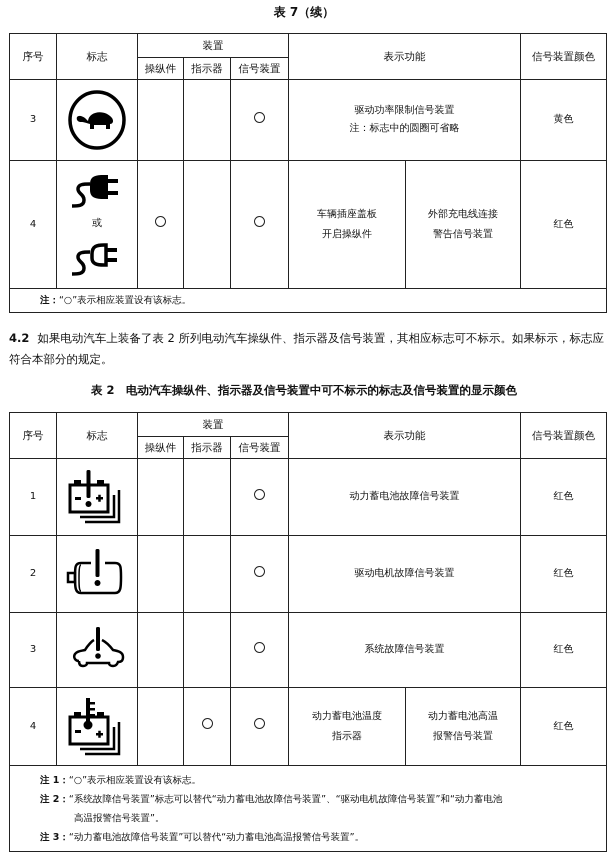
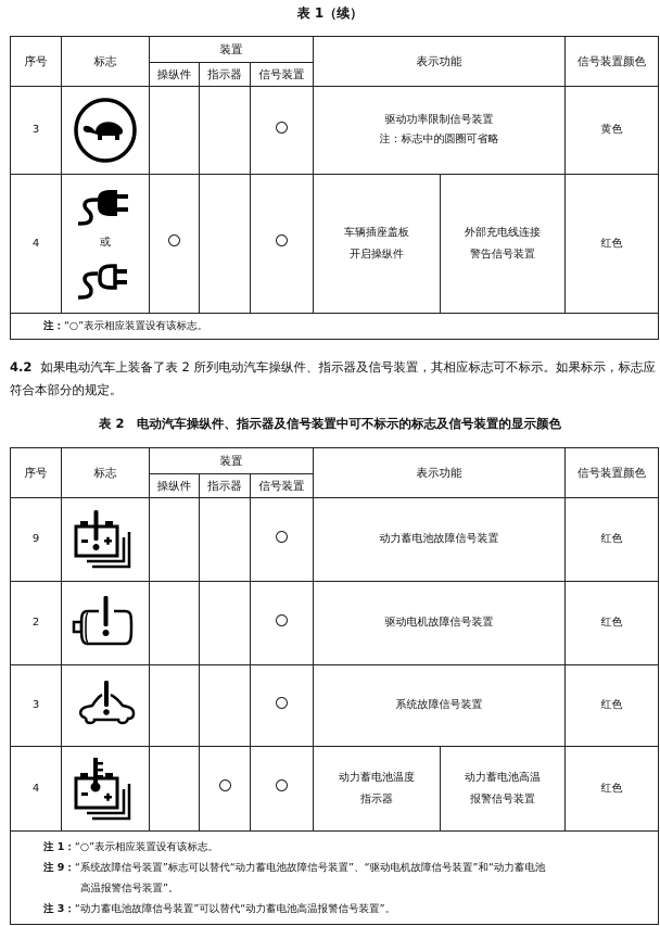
- 表 7（续）
+ 表 1（续）
  序号	标志	装置	表示功能	信号装置颜色
  操纵件	指示器	信号装置
  3					驱动功率限制信号装置 注：标志中的圆圈可省略	黄色
  4	或				车辆插座盖板 开启操纵件	外部充电线连接 警告信号装置	红色
  注：“○”表示相应装置设有该标志。
  4.2 如果电动汽车上装备了表 2 所列电动汽车操纵件、指示器及信号装置，其相应标志可不标示。如果标示，标志应符合本部分的规定。
  表 2 电动汽车操纵件、指示器及信号装置中可不标示的标志及信号装置的显示颜色
  序号	标志	装置	表示功能	信号装置颜色
  操纵件	指示器	信号装置
- 1					动力蓄电池故障信号装置	红色
+ 9					动力蓄电池故障信号装置	红色
  2					驱动电机故障信号装置	红色
  3					系统故障信号装置	红色
  4					动力蓄电池温度 指示器	动力蓄电池高温 报警信号装置	红色
- 注 1：“○”表示相应装置设有该标志。 注 2：“系统故障信号装置”标志可以替代“动力蓄电池故障信号装置”、“驱动电机故障信号装置”和“动力蓄电池 高温报警信号装置”。 注 3：“动力蓄电池故障信号装置”可以替代“动力蓄电池高温报警信号装置”。
+ 注 1：“○”表示相应装置设有该标志。 注 9：“系统故障信号装置”标志可以替代“动力蓄电池故障信号装置”、“驱动电机故障信号装置”和“动力蓄电池 高温报警信号装置”。 注 3：“动力蓄电池故障信号装置”可以替代“动力蓄电池高温报警信号装置”。
